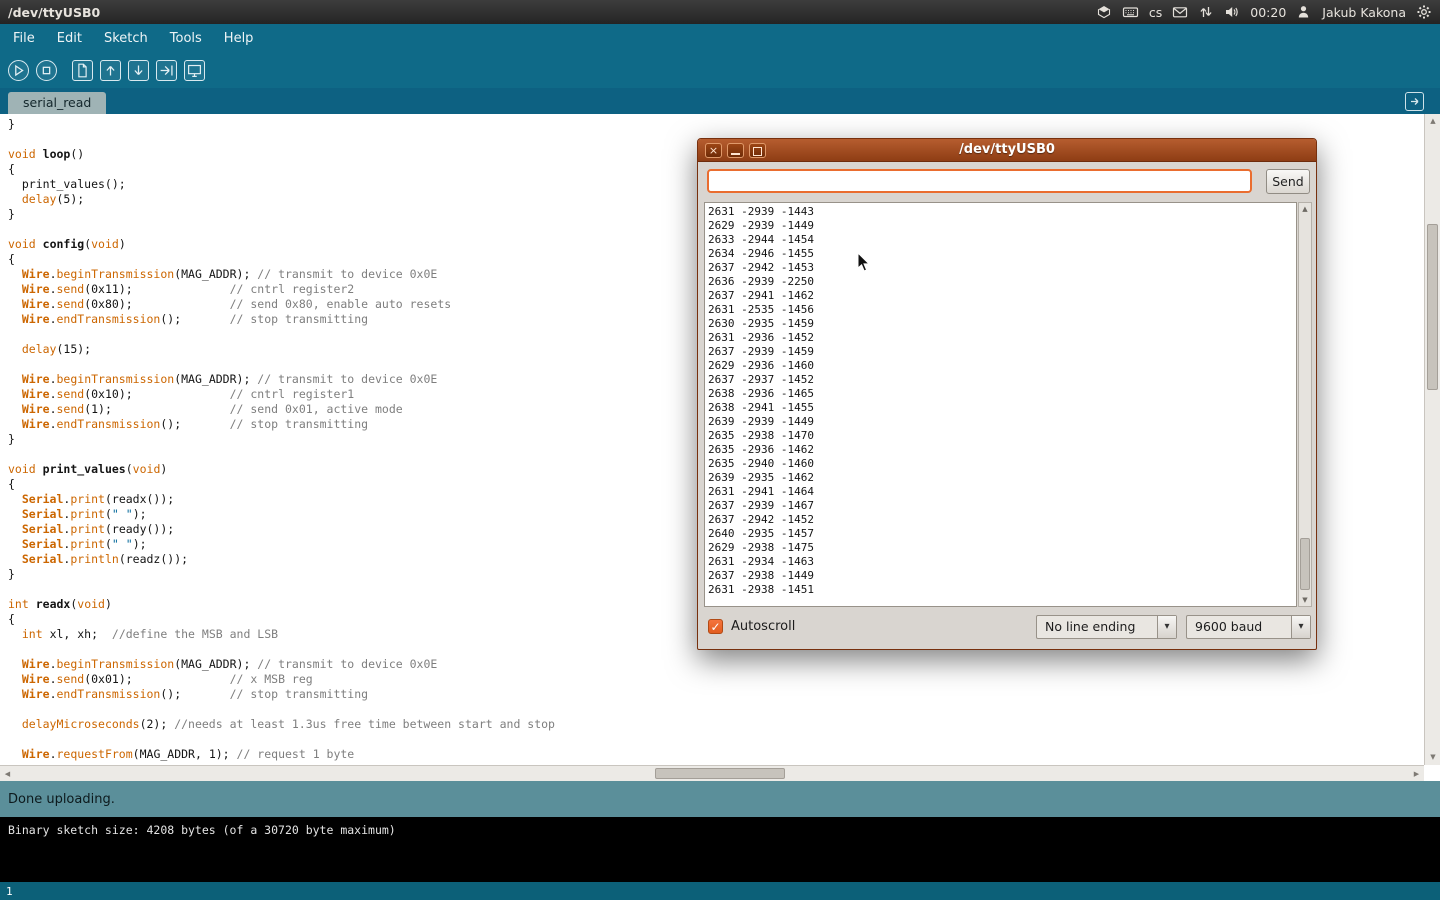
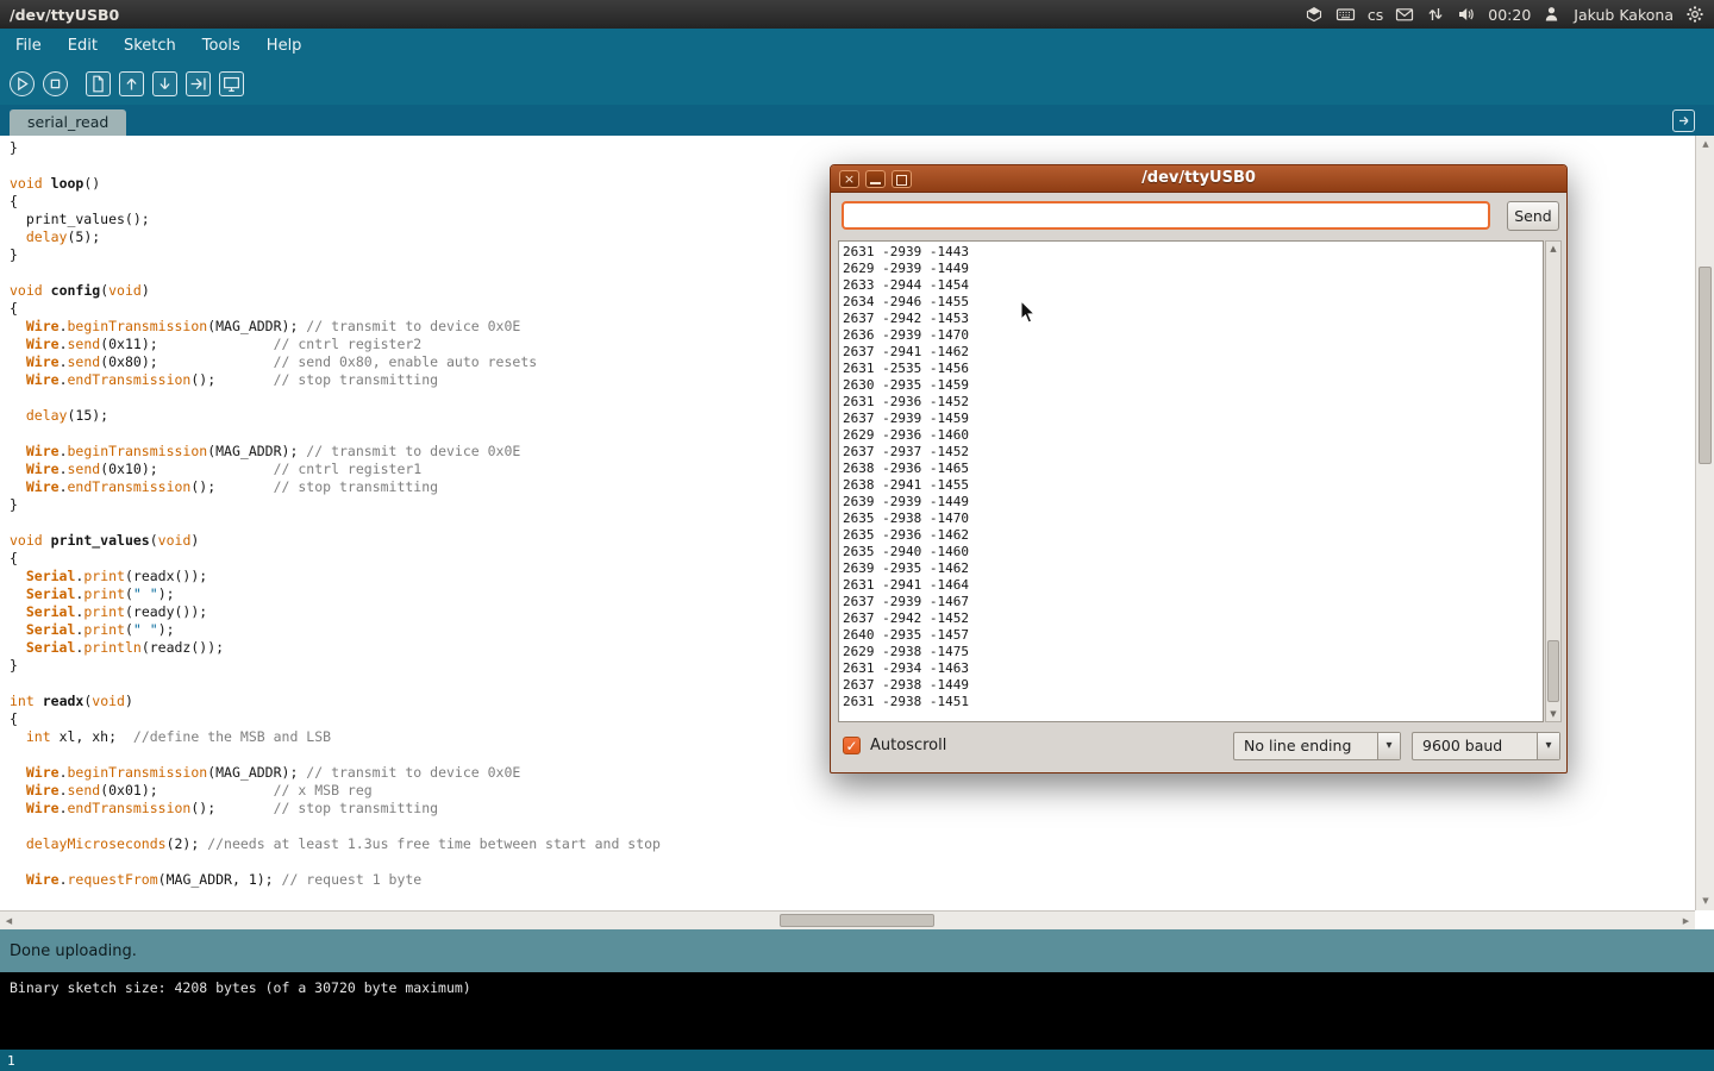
  /dev/ttyUSB0
  cs
  00:20
  Jakub Kakona
  File
  Edit
  Sketch
  Tools
  Help
  serial_read
  }
  void loop()
  {
  print_values();
  delay(5);
  }
  void config(void)
  {
  Wire.beginTransmission(MAG_ADDR); // transmit to device 0x0E
  Wire.send(0x11); // cntrl register2
  Wire.send(0x80); // send 0x80, enable auto resets
  Wire.endTransmission(); // stop transmitting
  delay(15);
  Wire.beginTransmission(MAG_ADDR); // transmit to device 0x0E
  Wire.send(0x10); // cntrl register1
- Wire.send(1); // send 0x01, active mode
  Wire.endTransmission(); // stop transmitting
  }
  void print_values(void)
  {
  Serial.print(readx());
  Serial.print(" ");
  Serial.print(ready());
  Serial.print(" ");
  Serial.println(readz());
  }
  int readx(void)
  {
  int xl, xh; //define the MSB and LSB
  Wire.beginTransmission(MAG_ADDR); // transmit to device 0x0E
  Wire.send(0x01); // x MSB reg
  Wire.endTransmission(); // stop transmitting
  delayMicroseconds(2); //needs at least 1.3us free time between start and stop
  Wire.requestFrom(MAG_ADDR, 1); // request 1 byte
  Done uploading.
  Binary sketch size: 4208 bytes (of a 30720 byte maximum)
  1
  /dev/ttyUSB0
  Send
  2631 -2939 -1443
  2629 -2939 -1449
  2633 -2944 -1454
  2634 -2946 -1455
  2637 -2942 -1453
- 2636 -2939 -2250
+ 2636 -2939 -1470
  2637 -2941 -1462
  2631 -2535 -1456
  2630 -2935 -1459
  2631 -2936 -1452
  2637 -2939 -1459
  2629 -2936 -1460
  2637 -2937 -1452
  2638 -2936 -1465
  2638 -2941 -1455
  2639 -2939 -1449
  2635 -2938 -1470
  2635 -2936 -1462
  2635 -2940 -1460
  2639 -2935 -1462
  2631 -2941 -1464
  2637 -2939 -1467
  2637 -2942 -1452
  2640 -2935 -1457
  2629 -2938 -1475
  2631 -2934 -1463
  2637 -2938 -1449
  2631 -2938 -1451
  Autoscroll
  No line ending
  9600 baud
